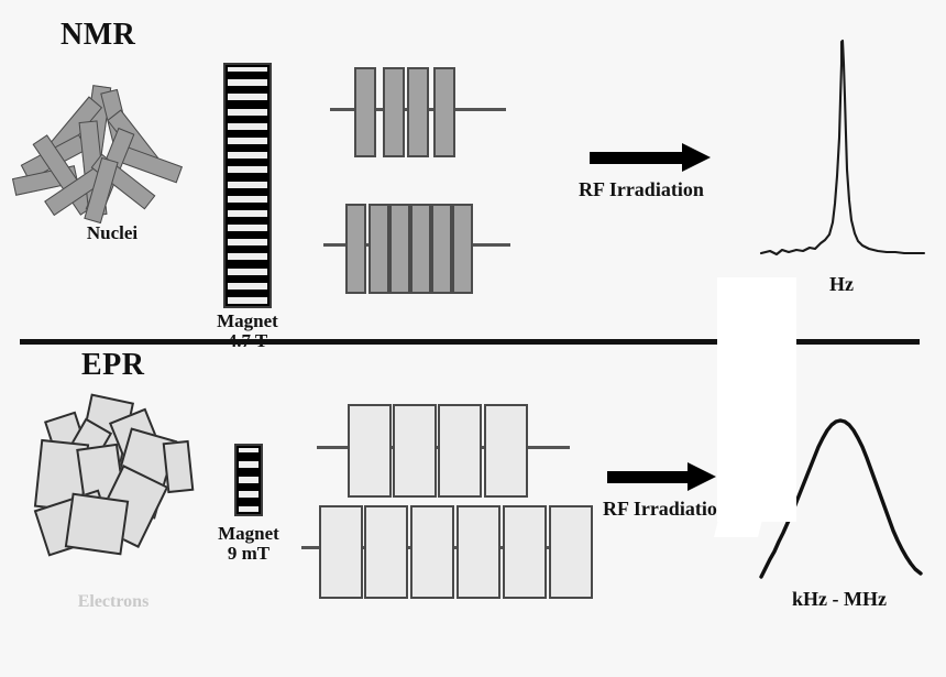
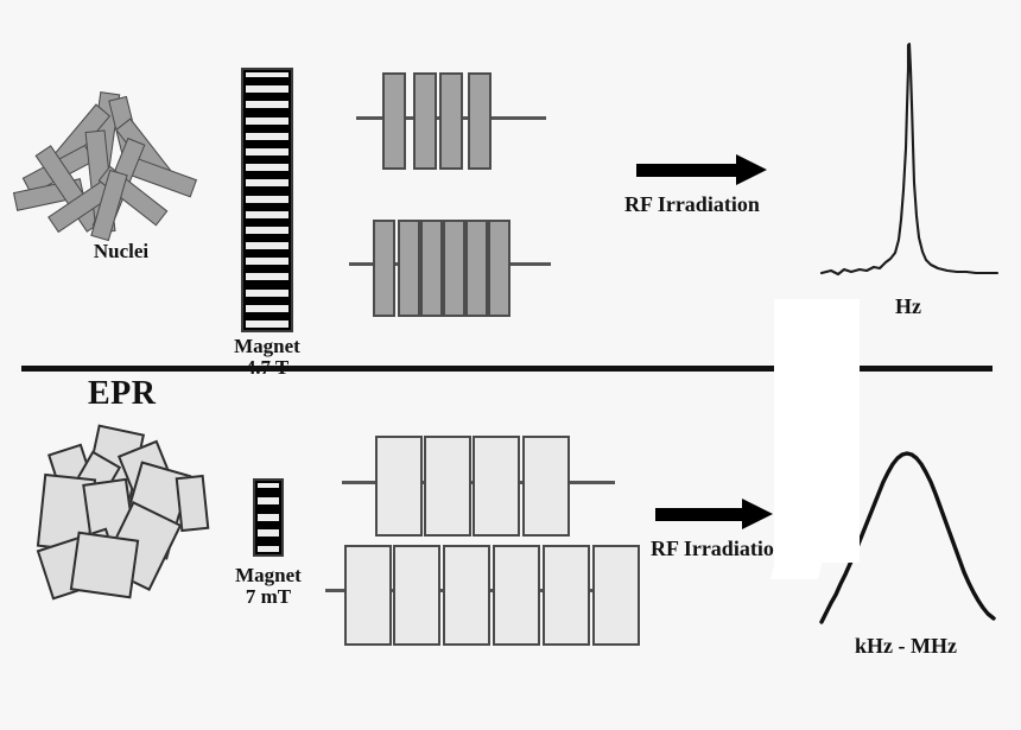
- NMR
  Nuclei
  Magnet
  RF Irradiation
  Hz
  EPR
- Electrons
  Magnet
- 9 mT
+ 7 mT
  RF Irradiatio
  kHz - MHz
